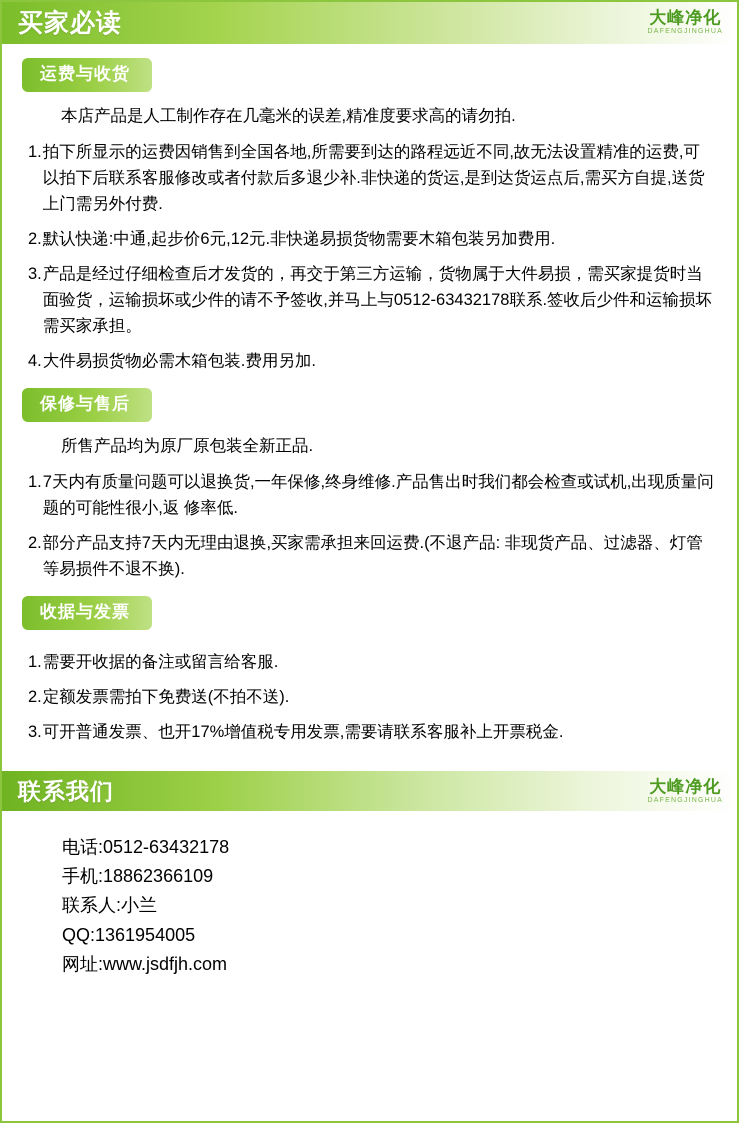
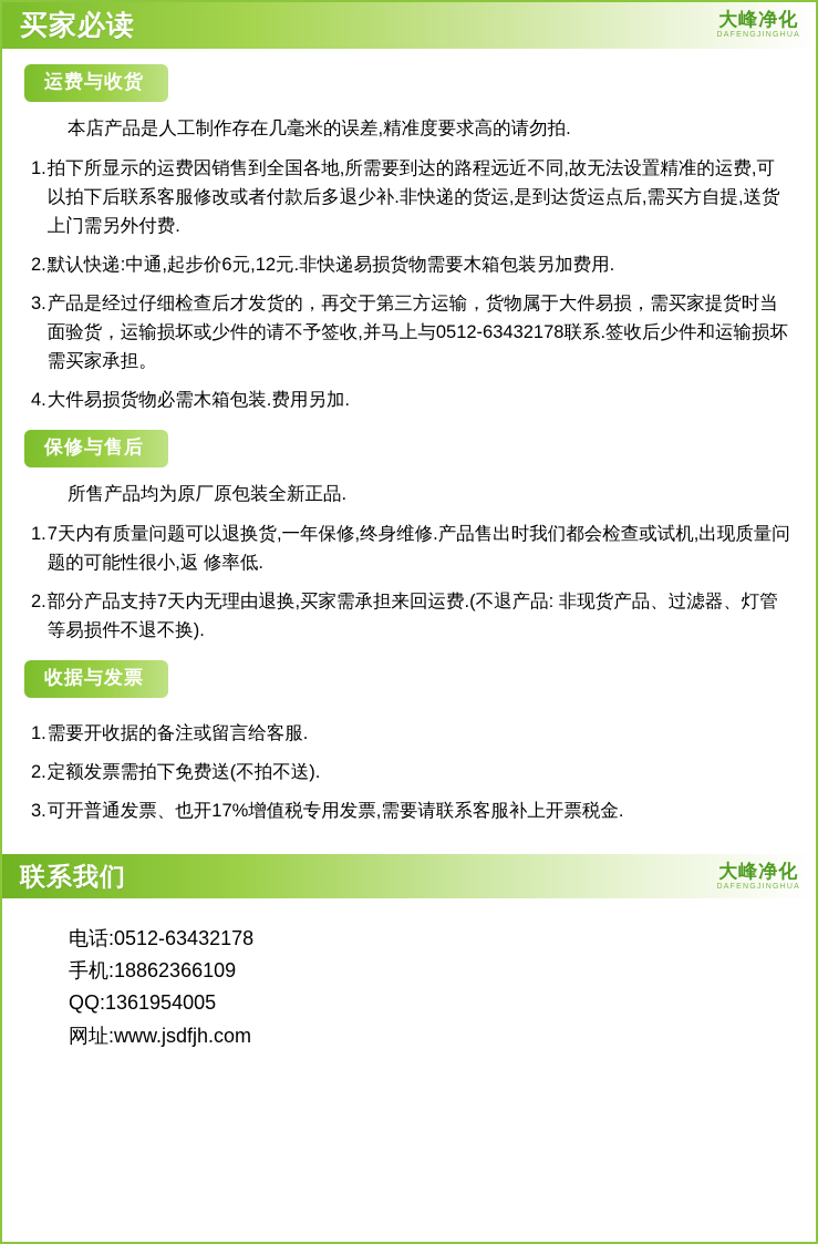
  买家必读
  大峰净化
  运费与收货
  本店产品是人工制作存在几毫米的误差,精准度要求高的请勿拍.
  1.
  拍下所显示的运费因销售到全国各地,所需要到达的路程远近不同,故无法设置精准的运费,可以拍下后联系客服修改或者付款后多退少补.非快递的货运,是到达货运点后,需买方自提,送货上门需另外付费.
  2.
  默认快递:中通,起步价6元,12元.非快递易损货物需要木箱包装另加费用.
  3.
  产品是经过仔细检查后才发货的，再交于第三方运输，货物属于大件易损，需买家提货时当面验货，运输损坏或少件的请不予签收,并马上与0512-63432178联系.签收后少件和运输损坏需买家承担。
  4.
  大件易损货物必需木箱包装.费用另加.
  保修与售后
  所售产品均为原厂原包装全新正品.
  1.
  7天内有质量问题可以退换货,一年保修,终身维修.产品售出时我们都会检查或试机,出现质量问题的可能性很小,返 修率低.
  2.
  部分产品支持7天内无理由退换,买家需承担来回运费.(不退产品: 非现货产品、过滤器、灯管等易损件不退不换).
  收据与发票
  1.
  需要开收据的备注或留言给客服.
  2.
  定额发票需拍下免费送(不拍不送).
  3.
  可开普通发票、也开17%增值税专用发票,需要请联系客服补上开票税金.
  联系我们
  大峰净化
  电话:0512-63432178
  手机:18862366109
- 联系人:小兰
  QQ:1361954005
  网址:www.jsdfjh.com
